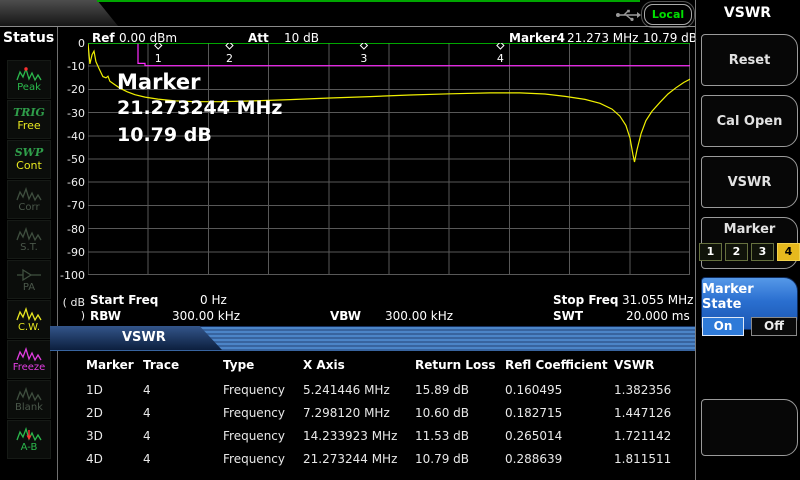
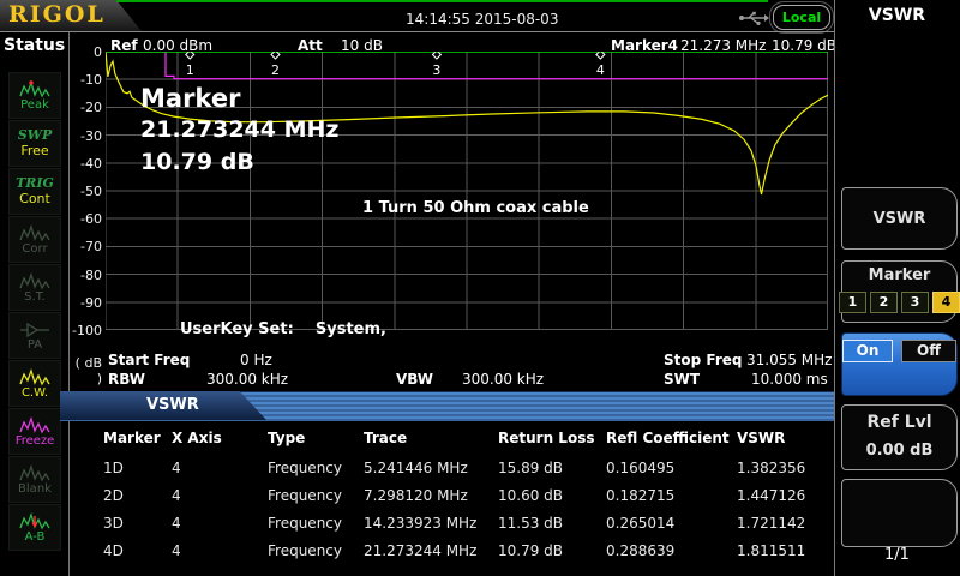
+ RIGOL
+ 14:14:55 2015-08-03
  Local
  Status
  Peak
- TRIG
+ SWP
  Free
- SWP
+ TRIG
  Cont
  Corr
  S.T.
  PA
  C.W.
  Freeze
  Blank
  A-B
  Ref
  0.00 dBm
  Att
  10 dB
  Marker4
  21.273 MHz
  10.79 dB
  0
  -10
  -20
  -30
  -40
  -50
  -60
  -70
  -80
  -90
  -100
  ( dB )
  1
  2
  3
  4
  Marker
  21.273244 MHz
  10.79 dB
+ 1 Turn 50 Ohm coax cable
+ UserKey Set: System,
  Start Freq
  0 Hz
  Stop Freq
  31.055 MHz
  RBW
  300.00 kHz
  VBW
  300.00 kHz
  SWT
- 20.000 ms
+ 10.000 ms
  VSWR
  Marker
- Trace
+ X Axis
  Type
- X Axis
+ Trace
  Return Loss
  Refl Coefficient
  VSWR
  1D
  4
  Frequency
  5.241446 MHz
  15.89 dB
  0.160495
  1.382356
  2D
  4
  Frequency
  7.298120 MHz
  10.60 dB
  0.182715
  1.447126
  3D
  4
  Frequency
  14.233923 MHz
  11.53 dB
  0.265014
  1.721142
  4D
  4
  Frequency
  21.273244 MHz
  10.79 dB
  0.288639
  1.811511
  VSWR
- Reset
- Cal Open
  VSWR
  Marker
  1
  2
  3
  4
- Marker State
  On
  Off
+ Ref Lvl
+ 0.00 dB
+ 1/1
